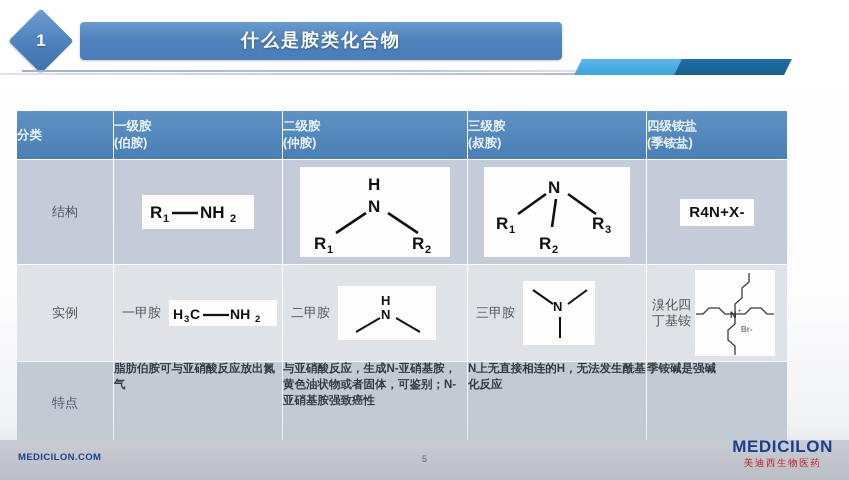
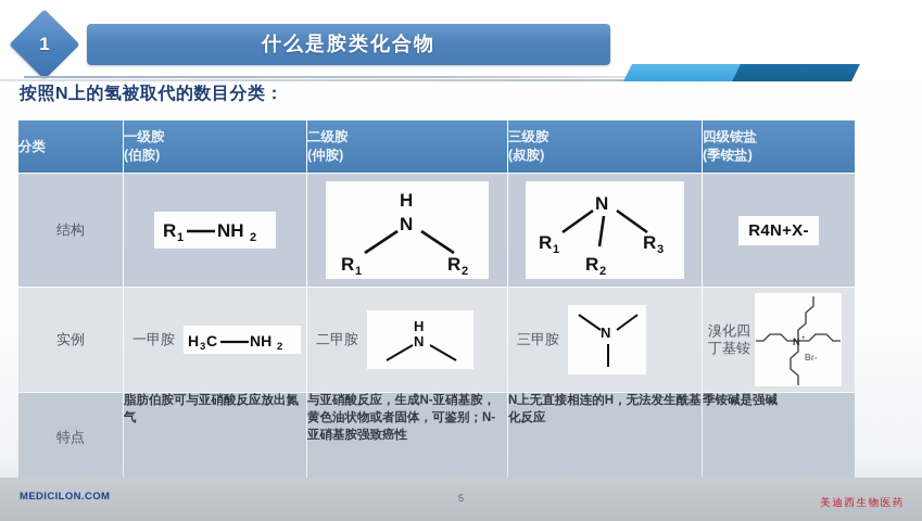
  1
  什么是胺类化合物
+ 按照N上的氢被取代的数目分类：
  分类	一级胺 (伯胺)	二级胺 (仲胺)	三级胺 (叔胺)	四级铵盐 (季铵盐)
  结构	R 1 NH 2	H N R 1 R 2	N R 1 R 3 R 2	R4N+X-
  实例	一甲胺 H 3 C NH 2	二甲胺 H N	三甲胺 N	溴化四 丁基铵 N Br-
  特点	脂肪伯胺可与亚硝酸反应放出氮气	与亚硝酸反应，生成N-亚硝基胺，黄色油状物或者固体，可鉴别；N-亚硝基胺强致癌性	N上无直接相连的H，无法发生酰基化反应	季铵碱是强碱
  MEDICILON.COM
  5
- MEDICILON
  美迪西生物医药
